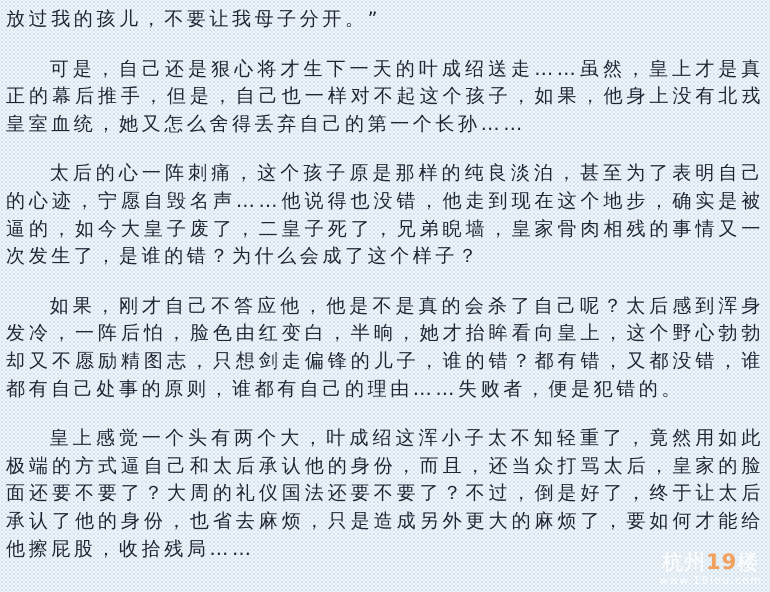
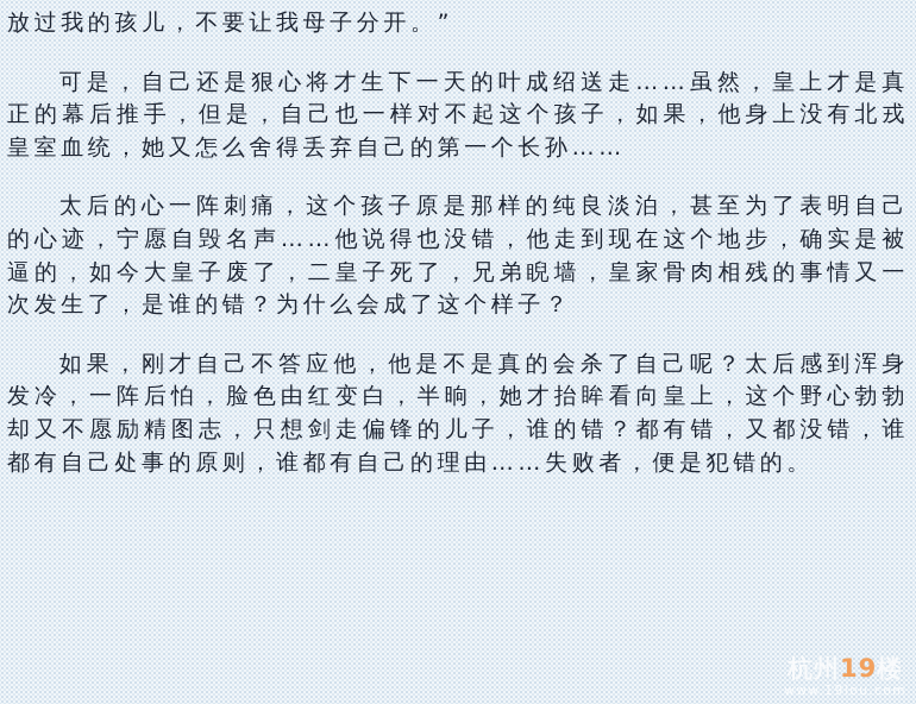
  放过我的孩儿，不要让我母子分开。”
  可是，自己还是狠心将才生下一天的叶成绍送走……虽然，皇上才是真正的幕后推手，但是，自己也一样对不起这个孩子，如果，他身上没有北戎皇室血统，她又怎么舍得丢弃自己的第一个长孙……
  太后的心一阵刺痛，这个孩子原是那样的纯良淡泊，甚至为了表明自己的心迹，宁愿自毁名声……他说得也没错，他走到现在这个地步，确实是被逼的，如今大皇子废了，二皇子死了，兄弟睨墙，皇家骨肉相残的事情又一次发生了，是谁的错？为什么会成了这个样子？
  如果，刚才自己不答应他，他是不是真的会杀了自己呢？太后感到浑身发冷，一阵后怕，脸色由红变白，半晌，她才抬眸看向皇上，这个野心勃勃却又不愿励精图志，只想剑走偏锋的儿子，谁的错？都有错，又都没错，谁都有自己处事的原则，谁都有自己的理由……失败者，便是犯错的。
- 皇上感觉一个头有两个大，叶成绍这浑小子太不知轻重了，竟然用如此极端的方式逼自己和太后承认他的身份，而且，还当众打骂太后，皇家的脸面还要不要了？大周的礼仪国法还要不要了？不过，倒是好了，终于让太后承认了他的身份，也省去麻烦，只是造成另外更大的麻烦了，要如何才能给他擦屁股，收拾残局……
  杭州19楼
  www.19lou.com
